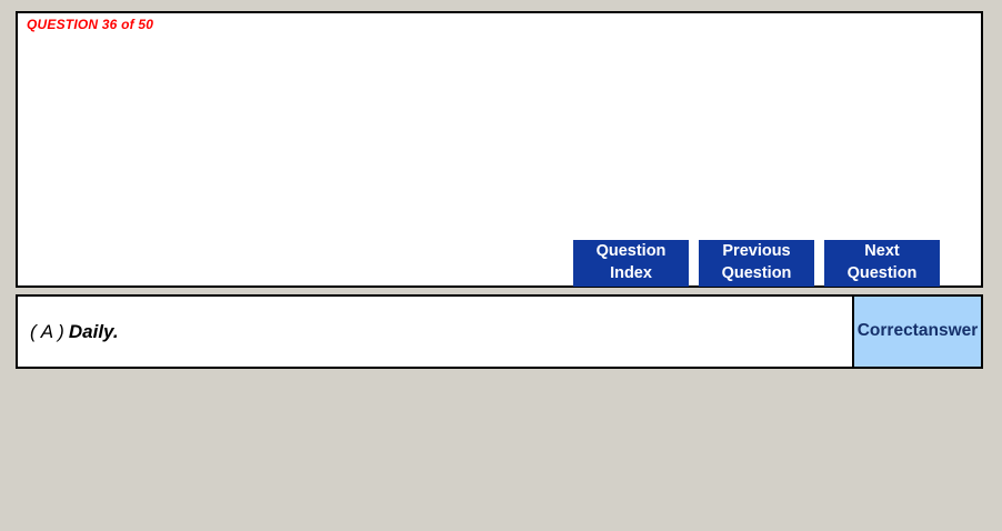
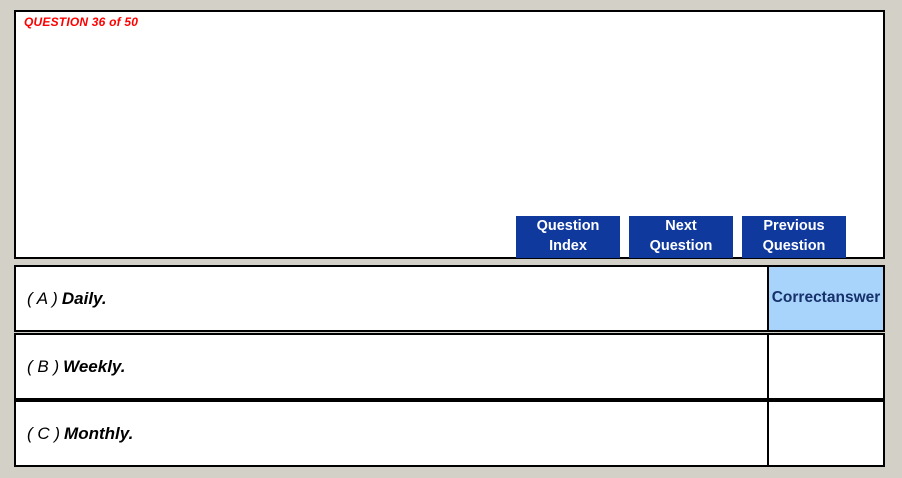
  QUESTION 36 of 50
  Question
  Index
- Previous
+ Next
  Question
- Next
+ Previous
  Question
  ( A )
  Daily.
  Correct
  answer
+ ( B )
+ Weekly.
+ ( C )
+ Monthly.
